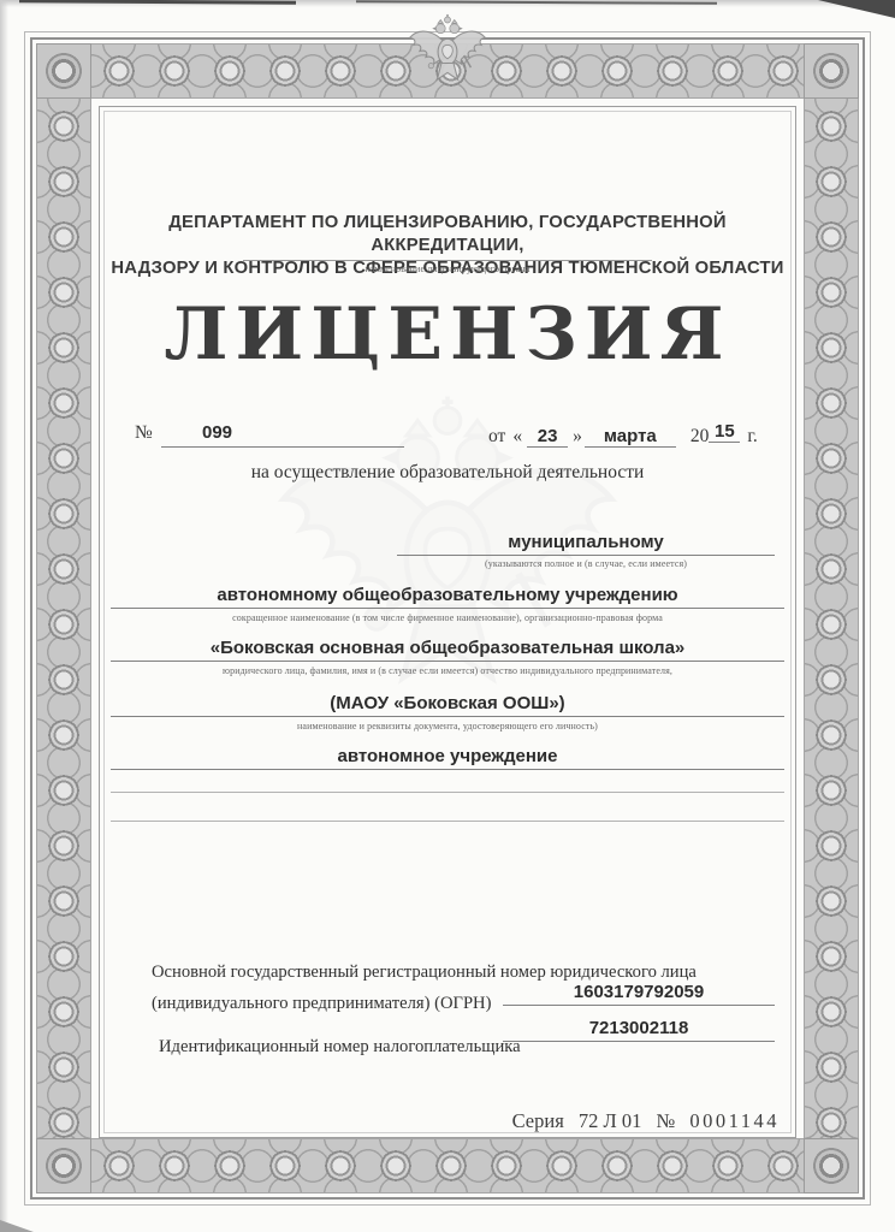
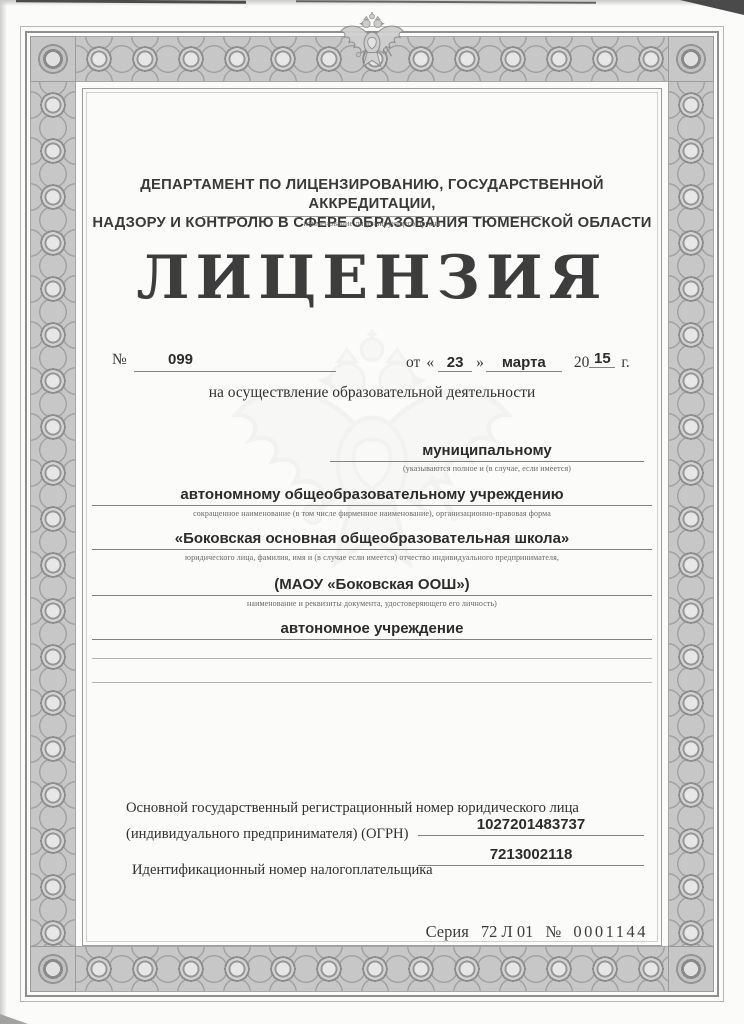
  ДЕПАРТАМЕНТ ПО ЛИЦЕНЗИРОВАНИЮ, ГОСУДАРСТВЕННОЙ АККРЕДИТАЦИИ,
  НАДЗОРУ И КОНТРОЛЮ В СФЕРЕ ОБРАЗОВАНИЯ ТЮМЕНСКОЙ ОБЛАСТИ
  наименование лицензирующего органа
  ЛИЦЕНЗИЯ
  №
  099
  от
  «
  23
  »
  марта
  20
  15
  г.
  на осуществление образовательной деятельности
  муниципальному
  (указываются полное и (в случае, если имеется)
  автономному общеобразовательному учреждению
  сокращенное наименование (в том числе фирменное наименование), организационно-правовая форма
  «Боковская основная общеобразовательная школа»
  юридического лица, фамилия, имя и (в случае если имеется) отчество индивидуального предпринимателя,
  (МАОУ «Боковская ООШ»)
  наименование и реквизиты документа, удостоверяющего его личность)
  автономное учреждение
  Основной государственный регистрационный номер юридического лица
  (индивидуального предпринимателя) (ОГРН)
- 1603179792059
+ 1027201483737
  7213002118
  Идентификационный номер налогоплательщика
  Серия 72 Л 01 № 0001144
